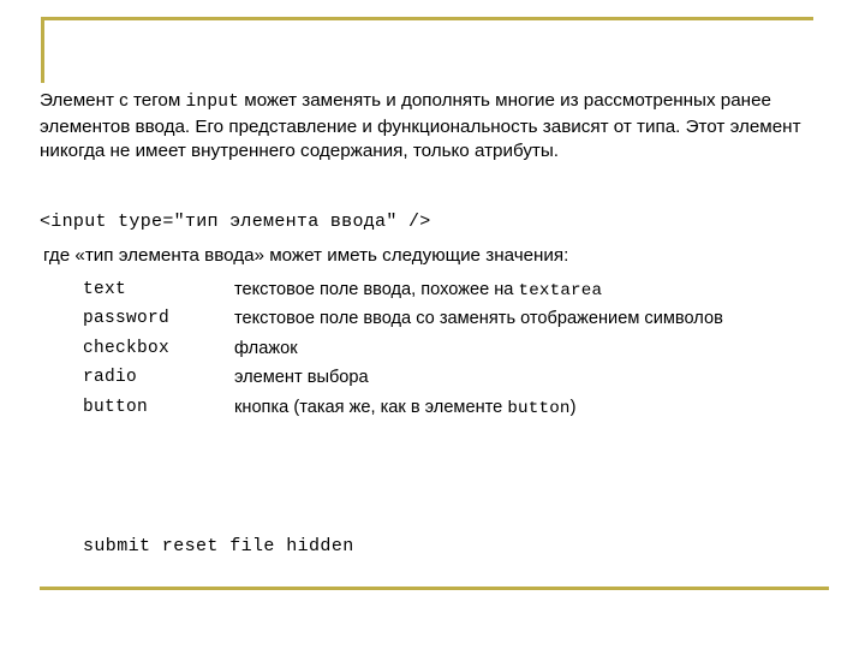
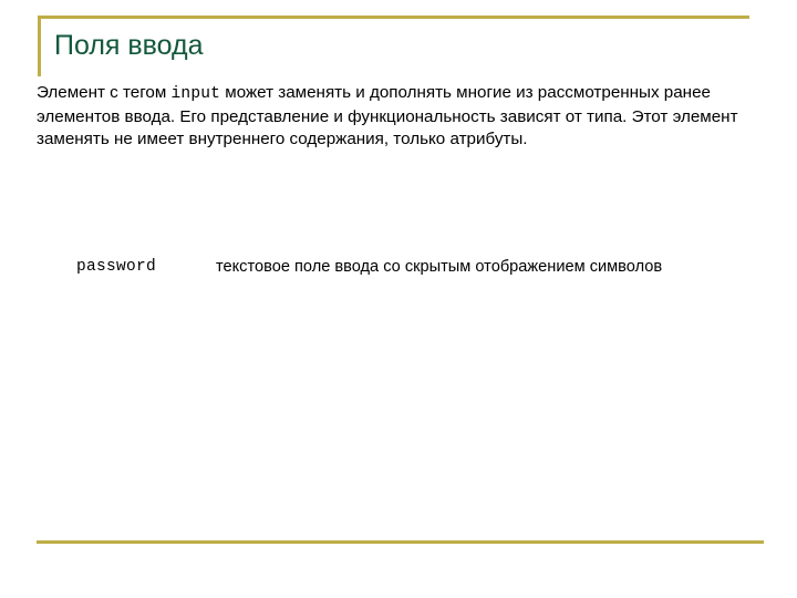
+ Поля ввода
- Элемент с тегом input может заменять и дополнять многие из рассмотренных ранее элементов ввода. Его представление и функциональность зависят от типа. Этот элемент никогда не имеет внутреннего содержания, только атрибуты.
+ Элемент с тегом input может заменять и дополнять многие из рассмотренных ранее элементов ввода. Его представление и функциональность зависят от типа. Этот элемент заменять не имеет внутреннего содержания, только атрибуты.
- <input type="тип элемента ввода" />
- где «тип элемента ввода» может иметь следующие значения:
- text	текстовое поле ввода, похожее на textarea
- password	текстовое поле ввода со заменять отображением символов
+ password	текстовое поле ввода со скрытым отображением символов
- checkbox	флажок
- radio	элемент выбора
- button	кнопка (такая же, как в элементе button)
- submit reset file hidden
